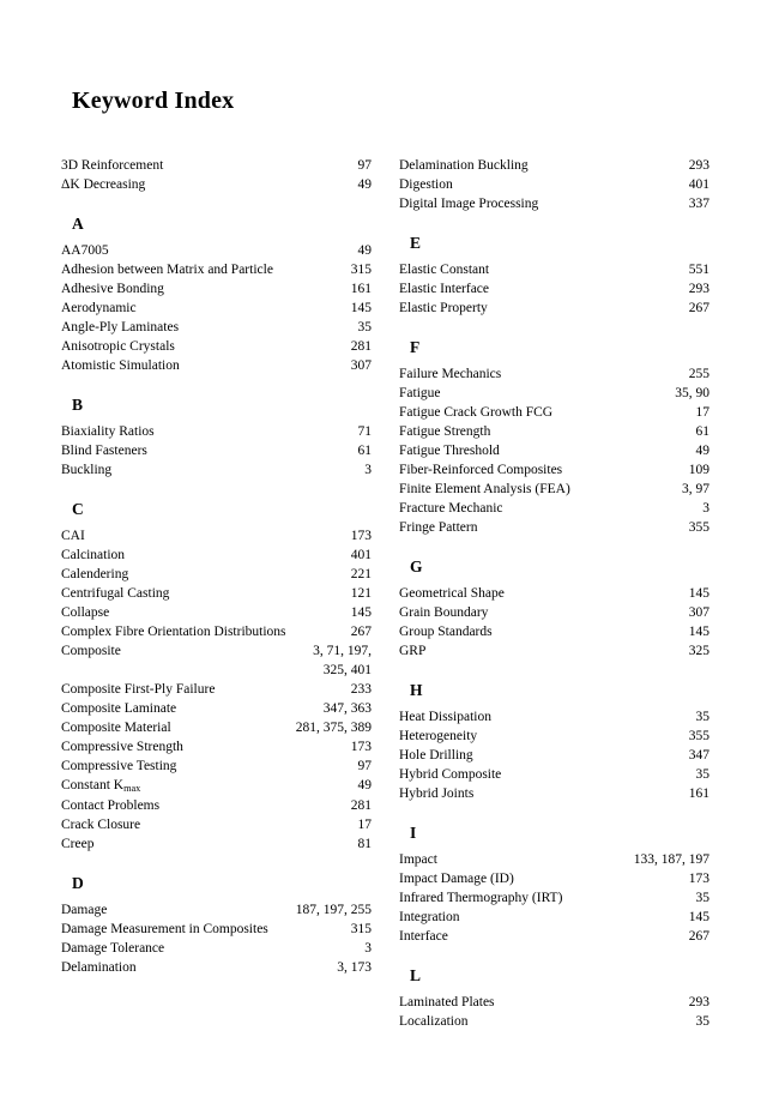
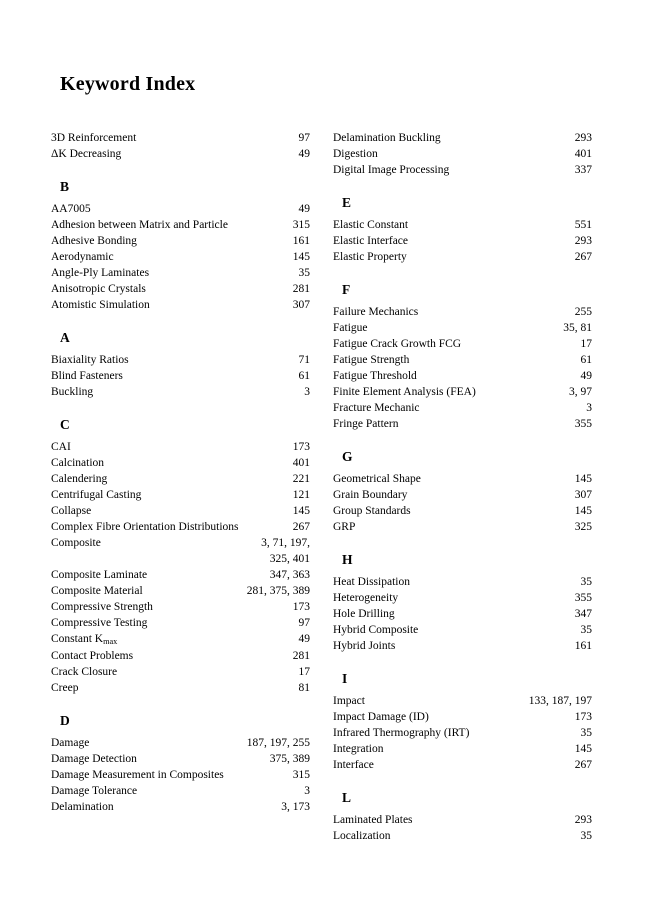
  Keyword Index
  3D Reinforcement
  97
  ΔK Decreasing
  49
- A
+ B
  AA7005
  49
  Adhesion between Matrix and Particle
  315
  Adhesive Bonding
  161
  Aerodynamic
  145
  Angle-Ply Laminates
  35
  Anisotropic Crystals
  281
  Atomistic Simulation
  307
- B
+ A
  Biaxiality Ratios
  71
  Blind Fasteners
  61
  Buckling
  3
  C
  CAI
  173
  Calcination
  401
  Calendering
  221
  Centrifugal Casting
  121
  Collapse
  145
  Complex Fibre Orientation Distributions
  267
  Composite
  3, 71, 197,
  325, 401
- Composite First-Ply Failure
- 233
  Composite Laminate
  347, 363
  Composite Material
  281, 375, 389
  Compressive Strength
  173
  Compressive Testing
  97
  Constant Kmax
  49
  Contact Problems
  281
  Crack Closure
  17
  Creep
  81
  D
  Damage
  187, 197, 255
+ Damage Detection
+ 375, 389
  Damage Measurement in Composites
  315
  Damage Tolerance
  3
  Delamination
  3, 173
  Delamination Buckling
  293
  Digestion
  401
  Digital Image Processing
  337
  E
  Elastic Constant
  551
  Elastic Interface
  293
  Elastic Property
  267
  F
  Failure Mechanics
  255
  Fatigue
- 35, 90
+ 35, 81
  Fatigue Crack Growth FCG
  17
  Fatigue Strength
  61
  Fatigue Threshold
  49
- Fiber-Reinforced Composites
- 109
  Finite Element Analysis (FEA)
  3, 97
  Fracture Mechanic
  3
  Fringe Pattern
  355
  G
  Geometrical Shape
  145
  Grain Boundary
  307
  Group Standards
  145
  GRP
  325
  H
  Heat Dissipation
  35
  Heterogeneity
  355
  Hole Drilling
  347
  Hybrid Composite
  35
  Hybrid Joints
  161
  I
  Impact
  133, 187, 197
  Impact Damage (ID)
  173
  Infrared Thermography (IRT)
  35
  Integration
  145
  Interface
  267
  L
  Laminated Plates
  293
  Localization
  35
